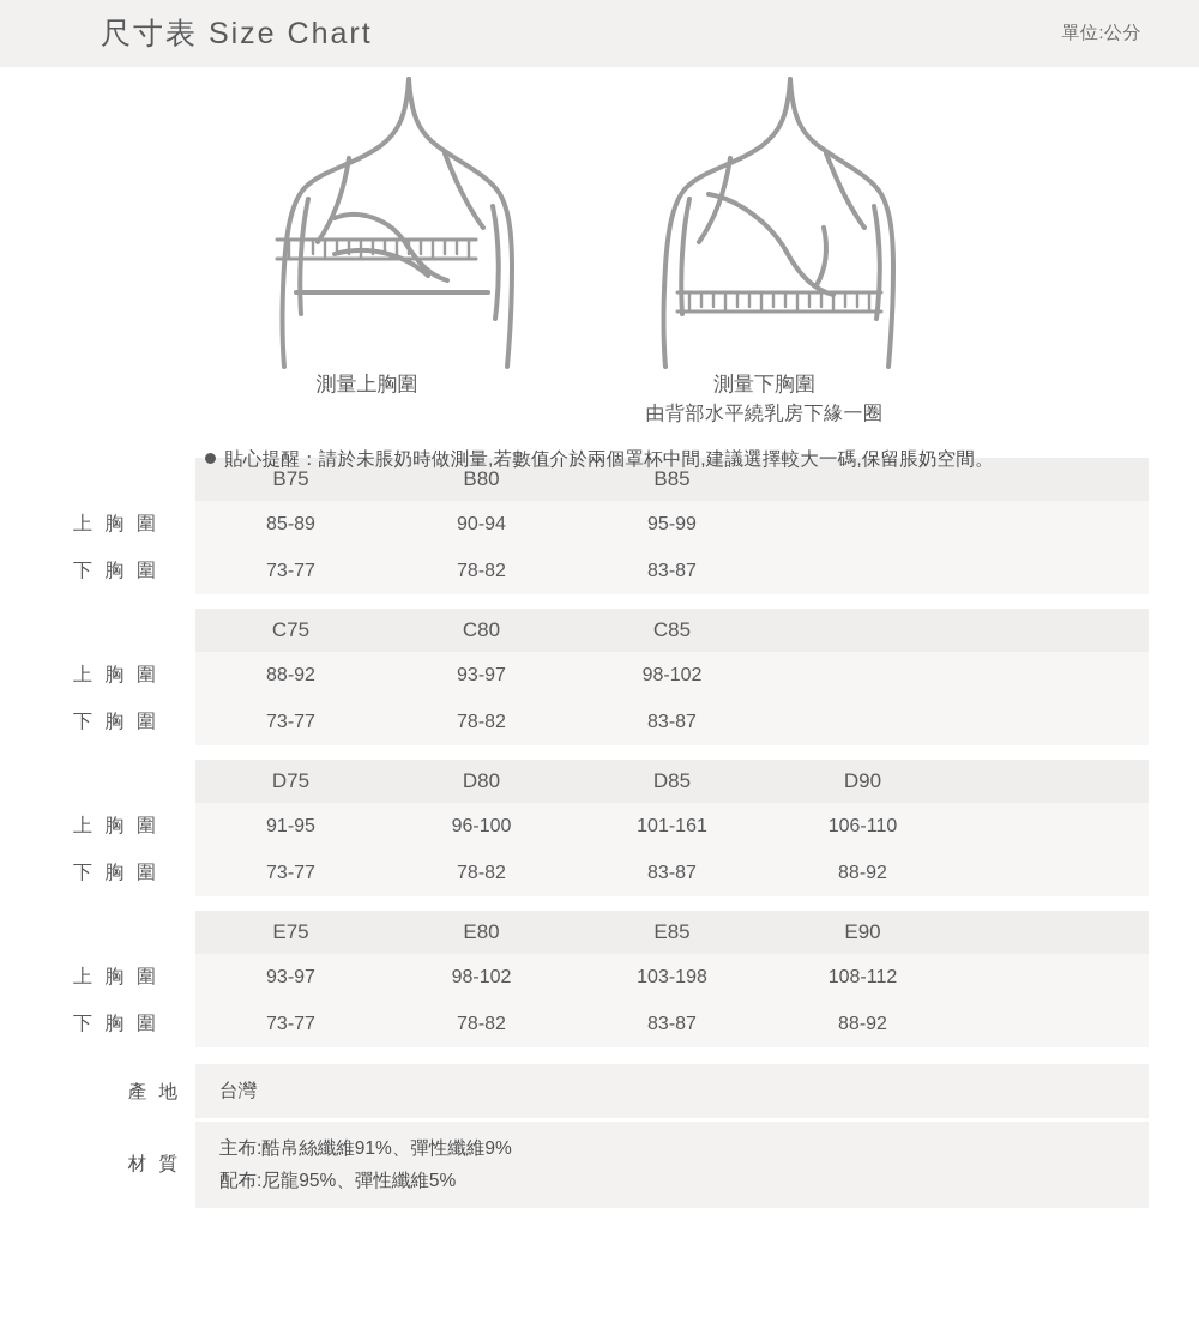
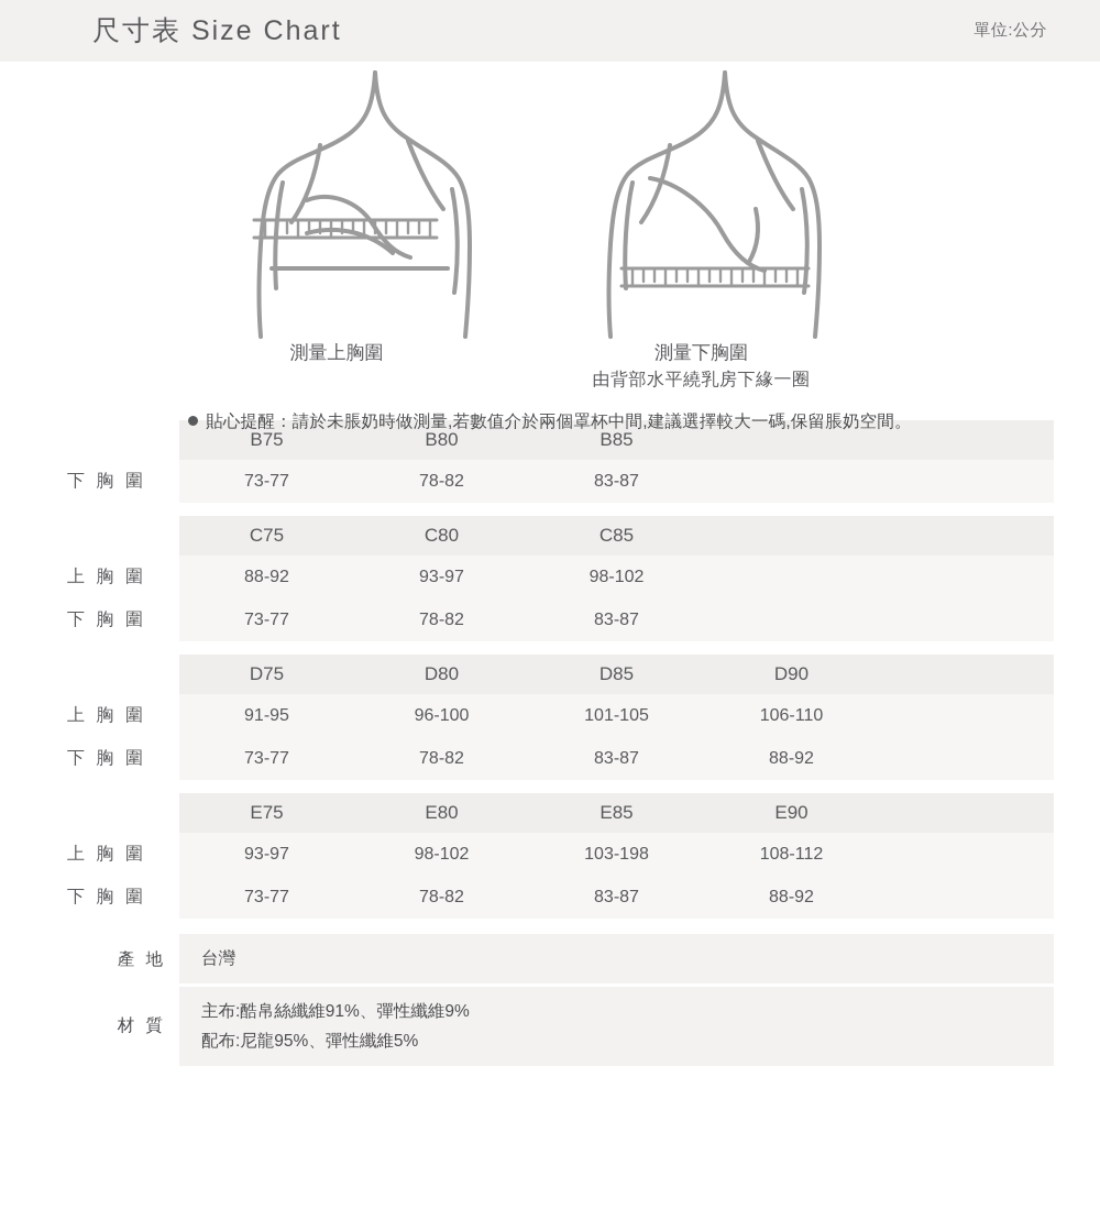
  尺寸表 Size Chart
  單位:公分
  測量上胸圍
  測量下胸圍
  由背部水平繞乳房下緣一圈
  貼心提醒：請於未脹奶時做測量,若數值介於兩個罩杯中間,建議選擇較大一碼,保留脹奶空間。
  	B75	B80	B85
- 上 胸 圍	85-89	90-94	95-99
  下 胸 圍	73-77	78-82	83-87
  	C75	C80	C85
  上 胸 圍	88-92	93-97	98-102
  下 胸 圍	73-77	78-82	83-87
  	D75	D80	D85	D90
- 上 胸 圍	91-95	96-100	101-161	106-110
+ 上 胸 圍	91-95	96-100	101-105	106-110
  下 胸 圍	73-77	78-82	83-87	88-92
  	E75	E80	E85	E90
  上 胸 圍	93-97	98-102	103-198	108-112
  下 胸 圍	73-77	78-82	83-87	88-92
  產 地	台灣
  材 質	主布:酷帛絲纖維91%、彈性纖維9% 配布:尼龍95%、彈性纖維5%
